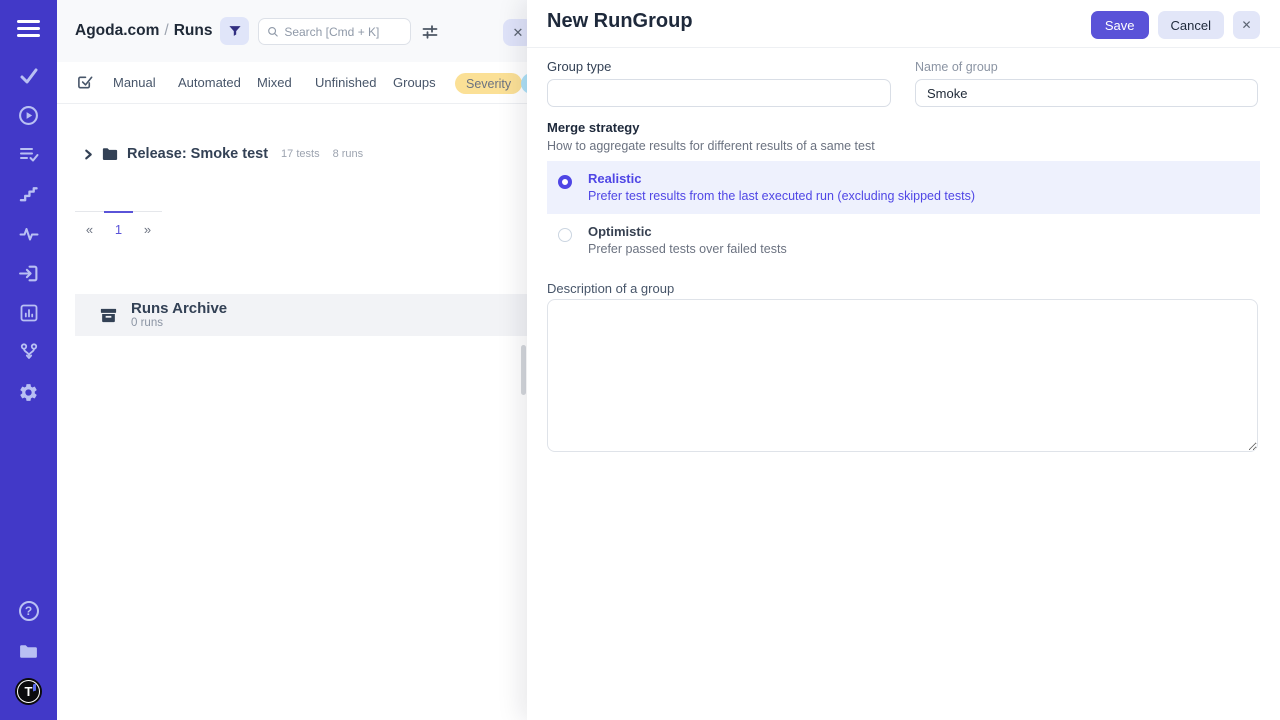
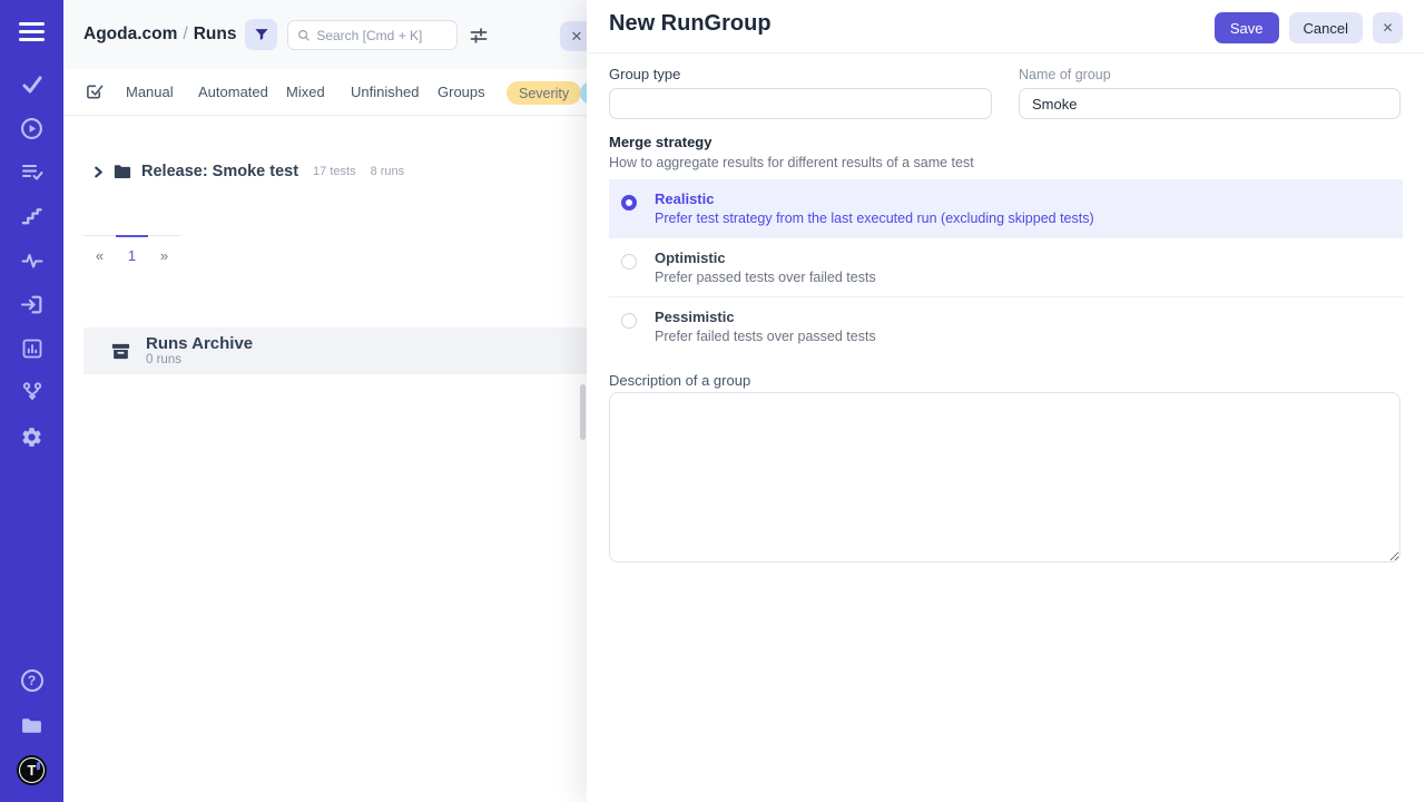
  ?
  T
  Agoda.com / Runs
  Search [Cmd + K]
  ✕
  Manual
  Automated
  Mixed
  Unfinished
  Groups
  Severity
  Release: Smoke test
  17 tests
  8 runs
  «
  1
  »
  Runs Archive
  0 runs
  New RunGroup
  Save
  Cancel
  ✕
  Group type
  Name of group Smoke
  Merge strategy
  How to aggregate results for different results of a same test
  Realistic
- Prefer test results from the last executed run (excluding skipped tests)
+ Prefer test strategy from the last executed run (excluding skipped tests)
  Optimistic
  Prefer passed tests over failed tests
+ Pessimistic
+ Prefer failed tests over passed tests
  Description of a group
